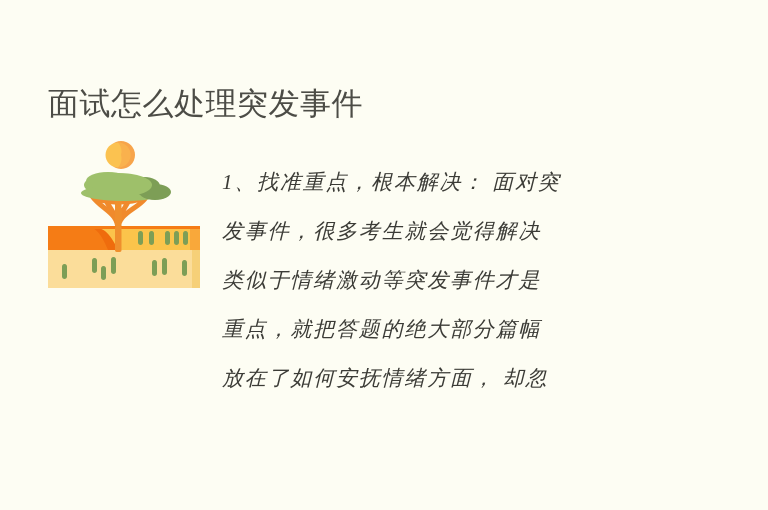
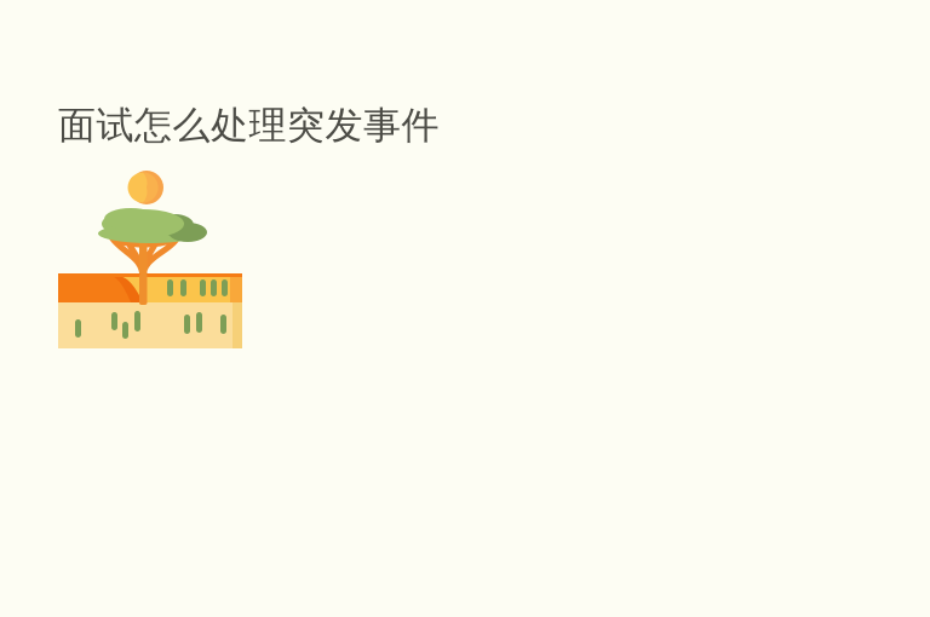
  面试怎么处理突发事件
- 1、找准重点，根本解决： 面对突
- 发事件，很多考生就会觉得解决
- 类似于情绪激动等突发事件才是
- 重点，就把答题的绝大部分篇幅
- 放在了如何安抚情绪方面， 却忽
